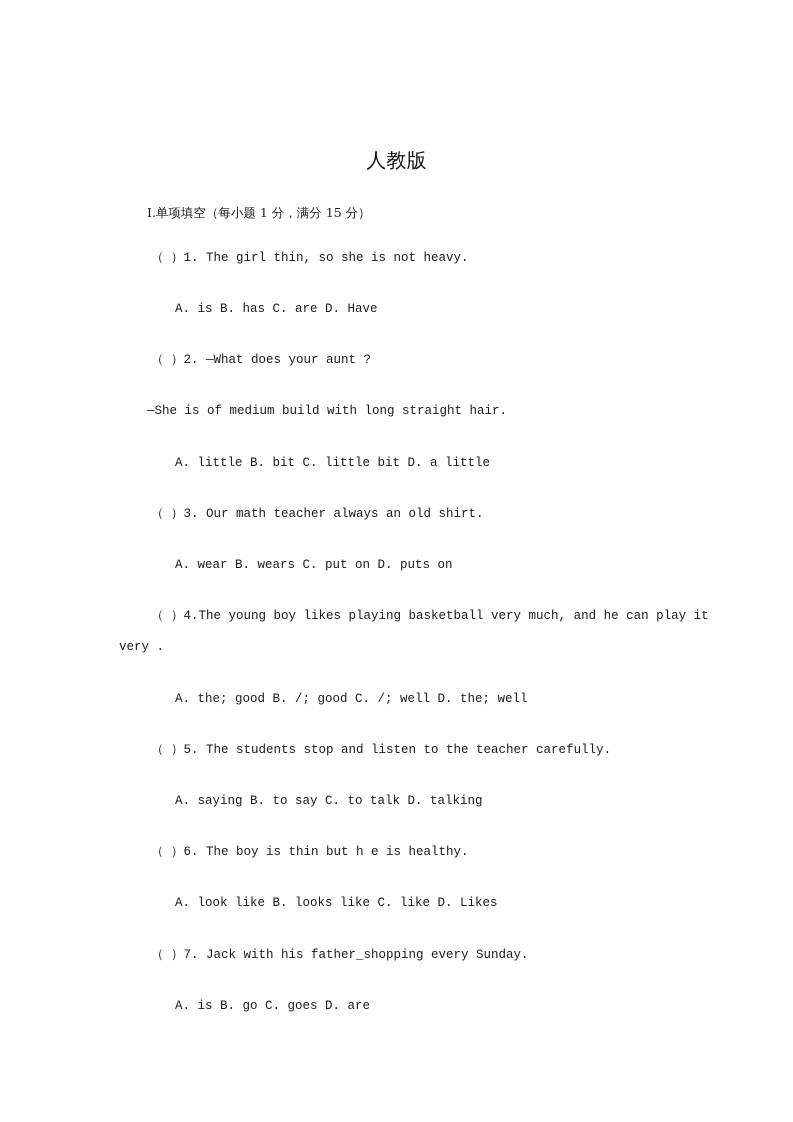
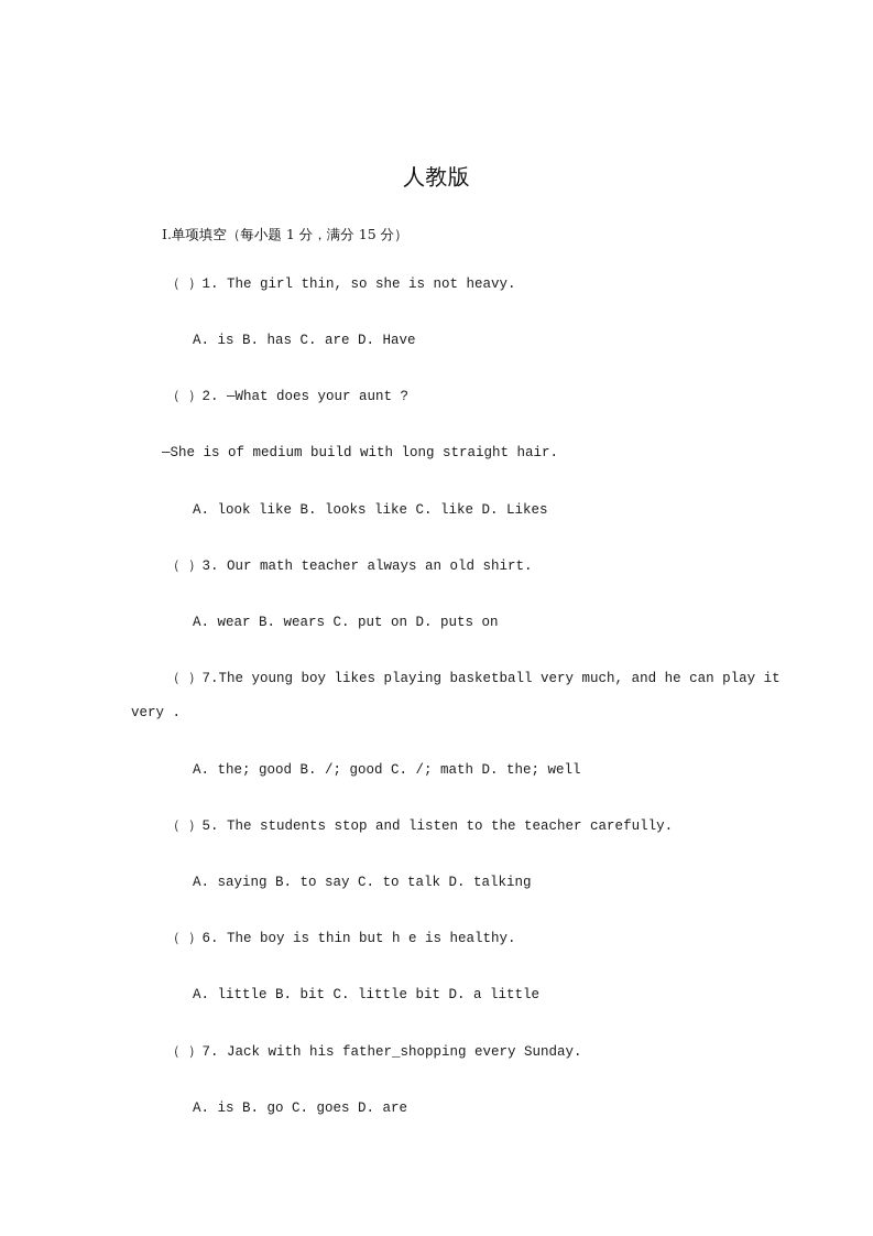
  人教版
  I.单项填空（每小题 1 分，满分 15 分）
  （ ）1. The girl thin, so she is not heavy.
  A. is B. has C. are D. Have
  （ ）2. —What does your aunt ?
  —She is of medium build with long straight hair.
- A. little B. bit C. little bit D. a little
+ A. look like B. looks like C. like D. Likes
  （ ）3. Our math teacher always an old shirt.
  A. wear B. wears C. put on D. puts on
- （ ）4.The young boy likes playing basketball very much, and he can play it
+ （ ）7.The young boy likes playing basketball very much, and he can play it
  very .
- A. the; good B. /; good C. /; well D. the; well
+ A. the; good B. /; good C. /; math D. the; well
  （ ）5. The students stop and listen to the teacher carefully.
  A. saying B. to say C. to talk D. talking
  （ ）6. The boy is thin but h e is healthy.
- A. look like B. looks like C. like D. Likes
+ A. little B. bit C. little bit D. a little
  （ ）7. Jack with his father_shopping every Sunday.
  A. is B. go C. goes D. are
